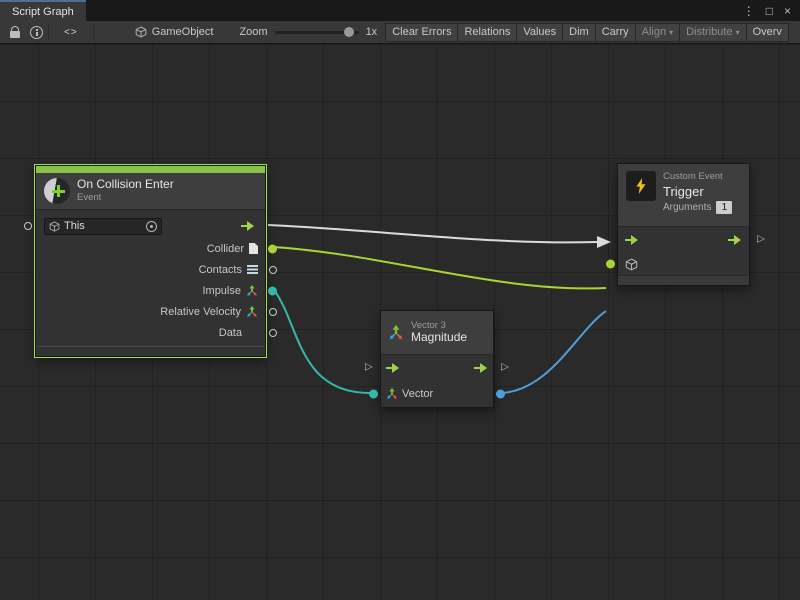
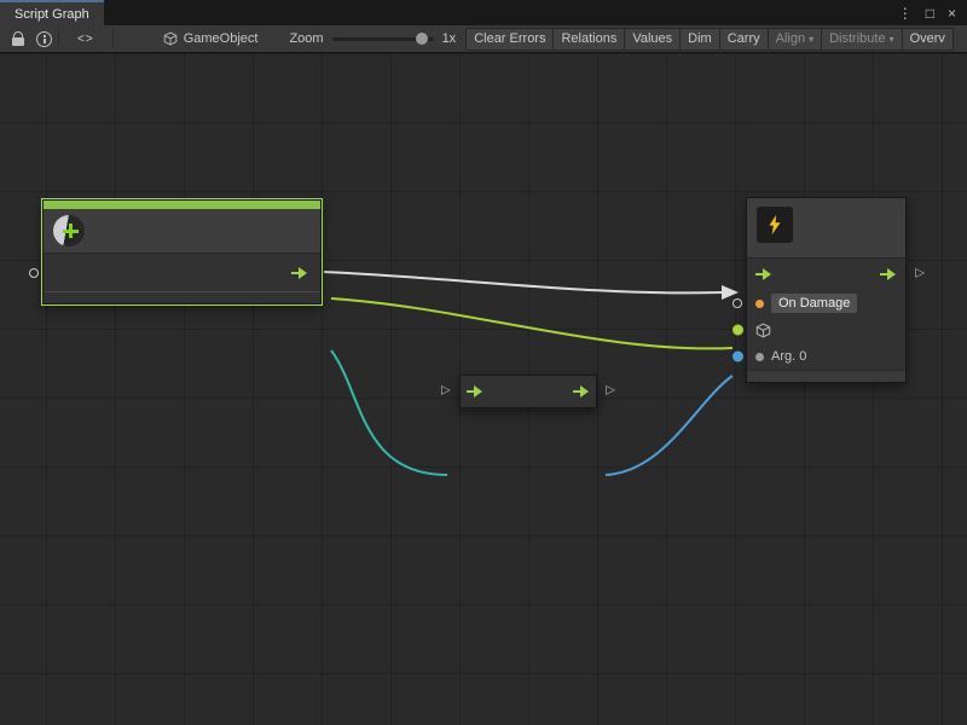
  Script Graph
  ⋮
  □
  ×
  <>
  GameObject
  Zoom
  1x
  Clear Errors
  Relations
  Values
  Dim
  Carry
  Align
  ▾
  Distribute
  ▾
  Overv
- On Collision Enter
- Event
- This
- Collider
- Contacts
- Impulse
- Relative Velocity
- Data
- Vector 3
- Magnitude
  ▷
  ▷
- Vector
- Custom Event
- Trigger
- Arguments
- 1
  ▷
+ On Damage
+ Arg. 0
